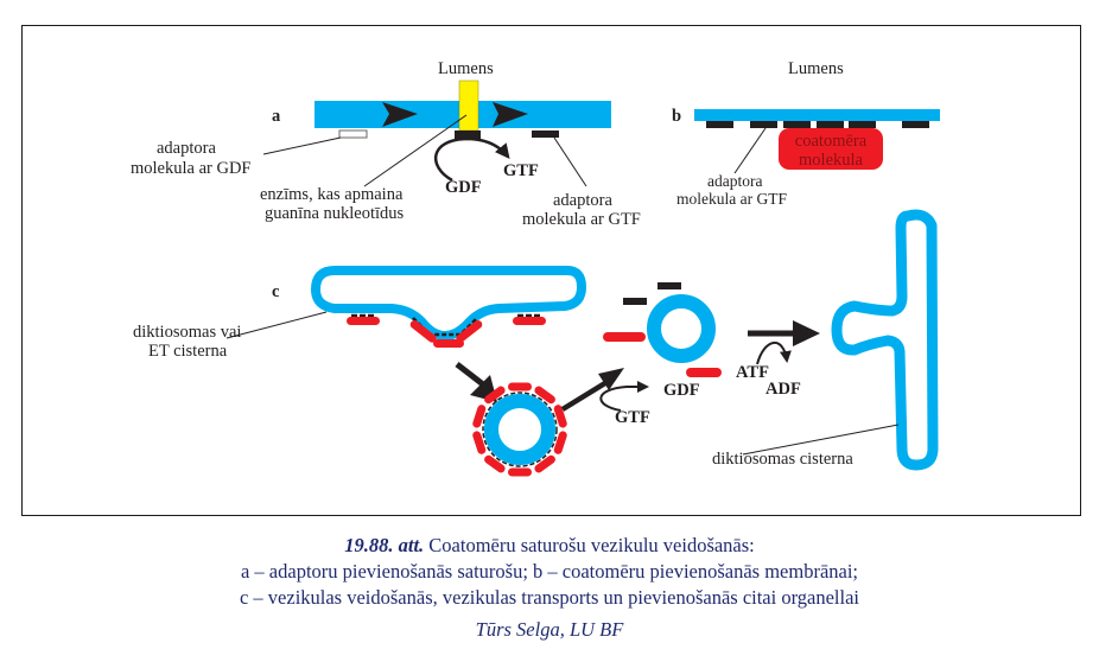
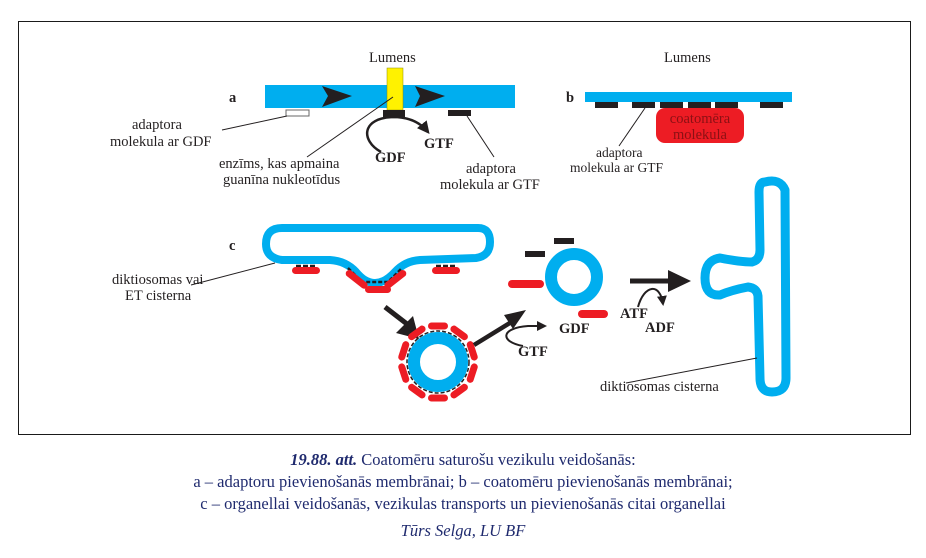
  a
  Lumens
  GDF
  GTF
  adaptora
  molekula ar GDF
  enzīms, kas apmaina
  guanīna nukleotīdus
  adaptora
  molekula ar GTF
  b
  Lumens
  coatomēra
  molekula
  adaptora
  molekula ar GTF
  c
  diktiosomas vai
  ET cisterna
  GTF
  GDF
  ATF
  ADF
  diktiosomas cisterna
  19.88. att. Coatomēru saturošu vezikulu veidošanās:
- a – adaptoru pievienošanās saturošu; b – coatomēru pievienošanās membrānai;
+ a – adaptoru pievienošanās membrānai; b – coatomēru pievienošanās membrānai;
- c – vezikulas veidošanās, vezikulas transports un pievienošanās citai organellai
+ c – organellai veidošanās, vezikulas transports un pievienošanās citai organellai
  Tūrs Selga, LU BF
